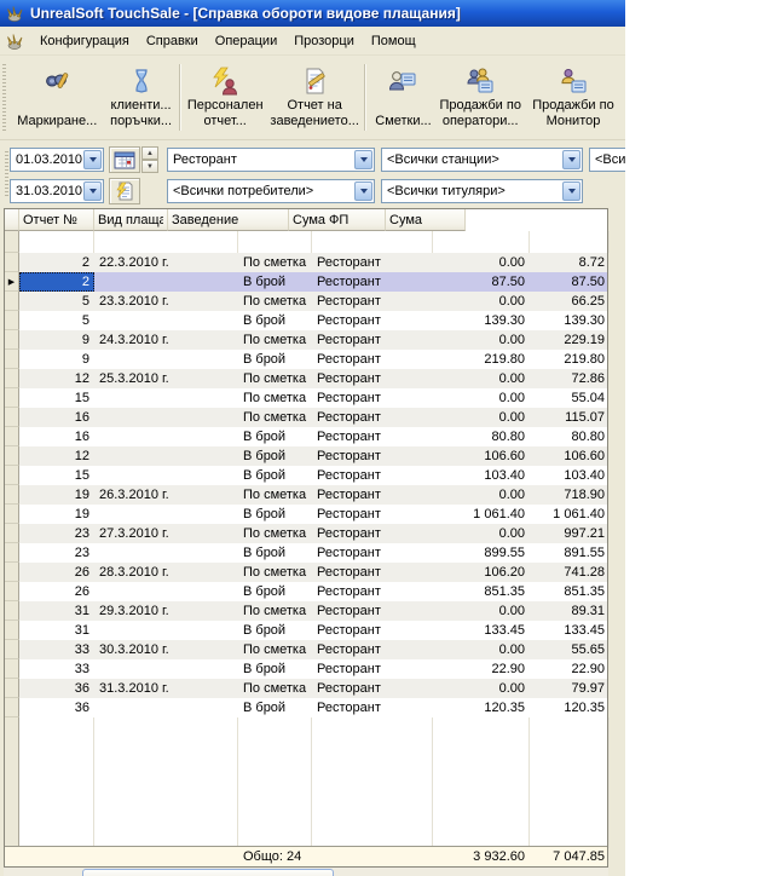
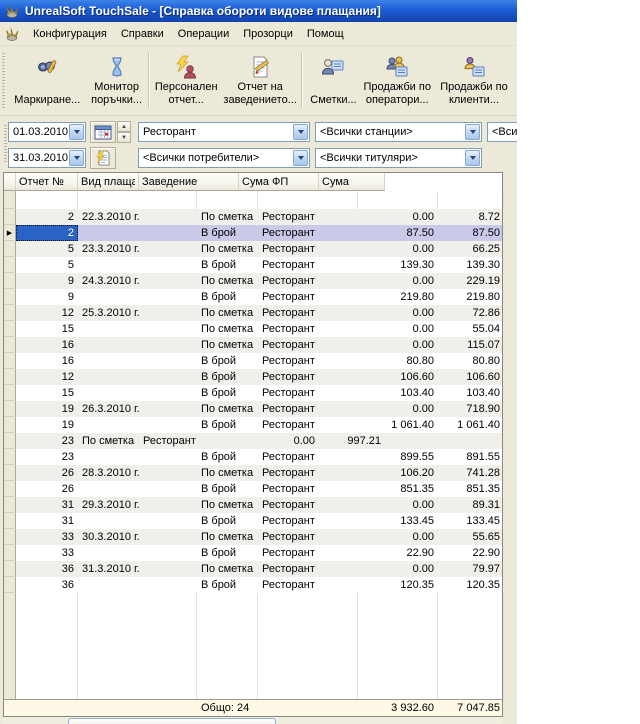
  UnrealSoft TouchSale - [Справка обороти видове плащания]
  Конфигурация
  Справки
  Операции
  Прозорци
  Помощ
  Маркиране...
- клиенти...
+ Монитор
  поръчки...
  Персонален
  отчет...
  Отчет на
  заведението...
  Сметки...
  Продажби по
  оператори...
  Продажби по
- Монитор
+ клиенти...
  01.03.2010
  Ресторант
  <Всички станции>
  31.03.2010
  <Всички потребители>
  <Всички титуляри>
  Отчет №
  Вид плаща
  Заведение
  Сума ФП
  Сума
  2
  22.3.2010 г.
  По сметка
  Ресторант
  0.00
  8.72
  2
  В брой
  Ресторант
  87.50
  87.50
  5
  23.3.2010 г.
  По сметка
  Ресторант
  0.00
  66.25
  5
  В брой
  Ресторант
  139.30
  139.30
  9
  24.3.2010 г.
  По сметка
  Ресторант
  0.00
  229.19
  9
  В брой
  Ресторант
  219.80
  219.80
  12
  25.3.2010 г.
  По сметка
  Ресторант
  0.00
  72.86
  15
  По сметка
  Ресторант
  0.00
  55.04
  16
  По сметка
  Ресторант
  0.00
  115.07
  16
  В брой
  Ресторант
  80.80
  80.80
  12
  В брой
  Ресторант
  106.60
  106.60
  15
  В брой
  Ресторант
  103.40
  103.40
  19
  26.3.2010 г.
  По сметка
  Ресторант
  0.00
  718.90
  19
  В брой
  Ресторант
  1 061.40
  1 061.40
  23
- 27.3.2010 г.
  По сметка
  Ресторант
  0.00
  997.21
  23
  В брой
  Ресторант
  899.55
  891.55
  26
  28.3.2010 г.
  По сметка
  Ресторант
  106.20
  741.28
  26
  В брой
  Ресторант
  851.35
  851.35
  31
  29.3.2010 г.
  По сметка
  Ресторант
  0.00
  89.31
  31
  В брой
  Ресторант
  133.45
  133.45
  33
  30.3.2010 г.
  По сметка
  Ресторант
  0.00
  55.65
  33
  В брой
  Ресторант
  22.90
  22.90
  36
  31.3.2010 г.
  По сметка
  Ресторант
  0.00
  79.97
  36
  В брой
  Ресторант
  120.35
  120.35
  Общо: 24
  3 932.60
  7 047.85
